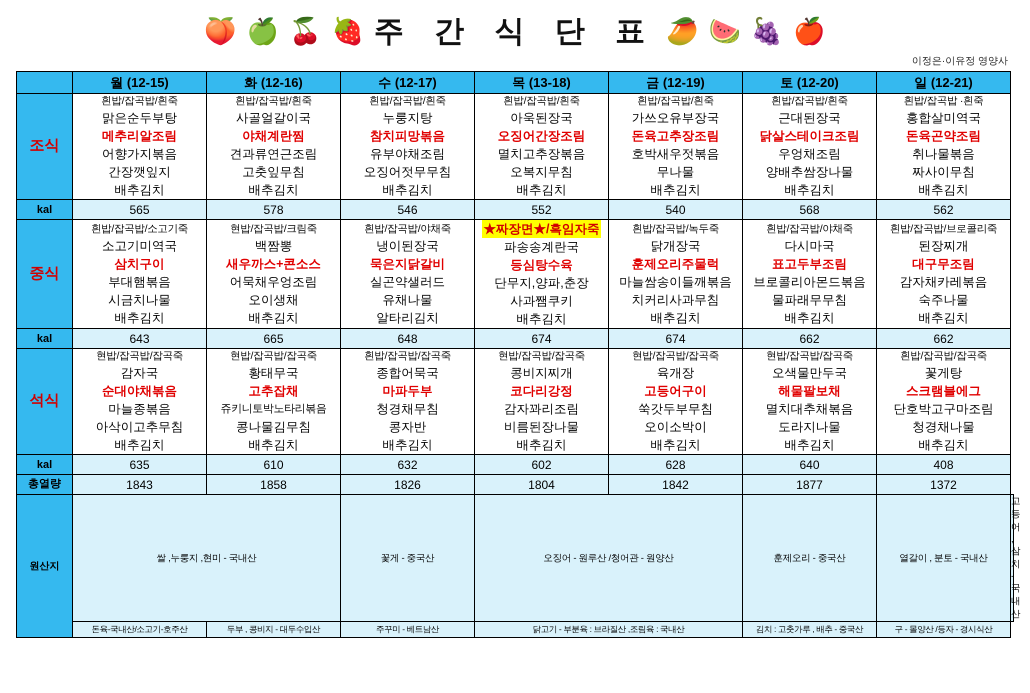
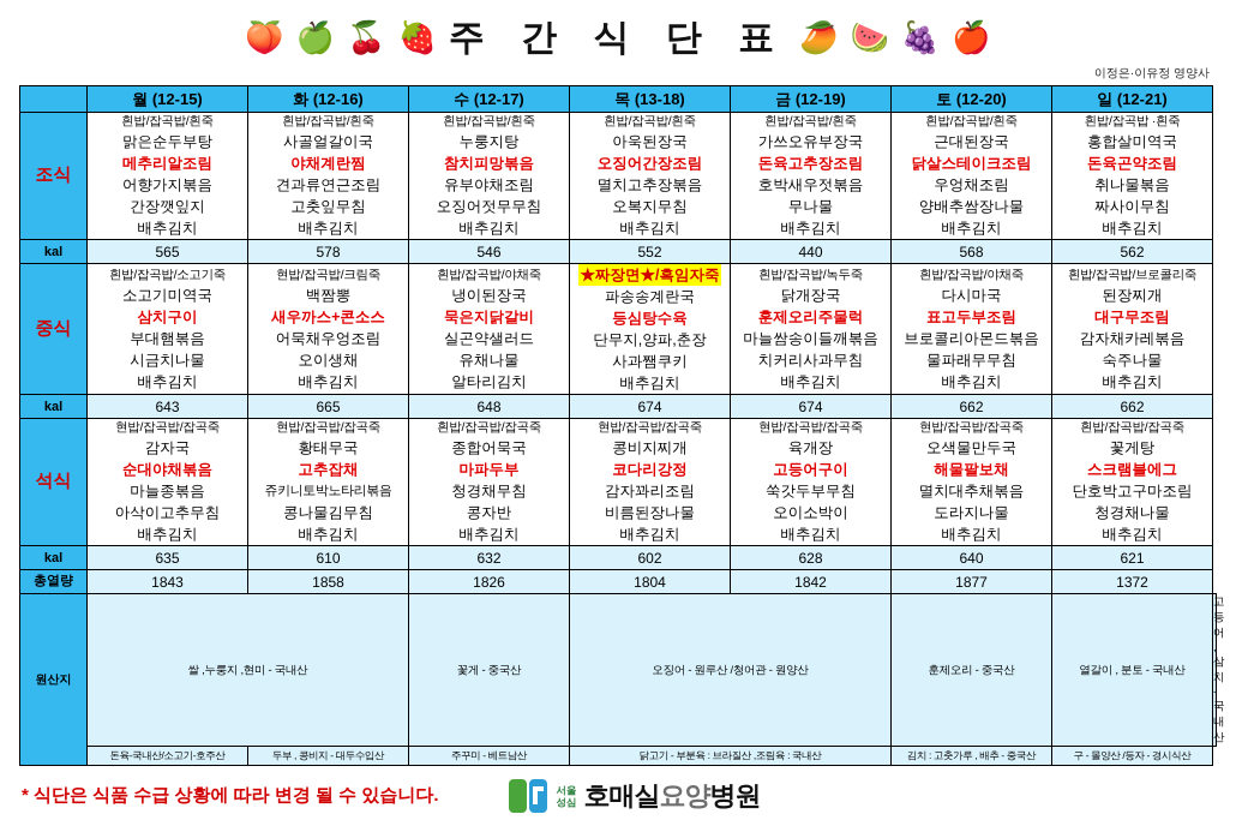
  🍑
  🍏
  🍒
  🍓
  주 간 식 단 표
  🥭
  🍉
  🍇
  🍎
  이정은·이유정 영양사
  	월 (12-15)	화 (12-16)	수 (12-17)	목 (13-18)	금 (12-19)	토 (12-20)	일 (12-21)
  조식	흰밥/잡곡밥/흰죽맑은순두부탕메추리알조림어향가지볶음간장깻잎지배추김치	흰밥/잡곡밥/흰죽사골얼갈이국야채계란찜견과류연근조림고춧잎무침배추김치	흰밥/잡곡밥/흰죽누룽지탕참치피망볶음유부야채조림오징어젓무무침배추김치	흰밥/잡곡밥/흰죽아욱된장국오징어간장조림멸치고추장볶음오복지무침배추김치	흰밥/잡곡밥/흰죽가쓰오유부장국돈육고추장조림호박새우젓볶음무나물배추김치	흰밥/잡곡밥/흰죽근대된장국닭살스테이크조림우엉채조림양배추쌈장나물배추김치	흰밥/잡곡밥 ·흰죽홍합살미역국돈육곤약조림취나물볶음짜사이무침배추김치
- kal	565	578	546	552	540	568	562
+ kal	565	578	546	552	440	568	562
  중식	흰밥/잡곡밥/소고기죽소고기미역국삼치구이부대햄볶음시금치나물배추김치	현밥/잡곡밥/크림죽백짬뽕새우까스+콘소스어묵채우엉조림오이생채배추김치	흰밥/잡곡밥/야채죽냉이된장국묵은지닭갈비실곤약샐러드유채나물알타리김치	★짜장면★/흑임자죽파송송계란국등심탕수육단무지,양파,춘장사과쨈쿠키배추김치	흰밥/잡곡밥/녹두죽닭개장국훈제오리주물럭마늘쌈송이들깨볶음치커리사과무침배추김치	흰밥/잡곡밥/야채죽다시마국표고두부조림브로콜리아몬드볶음물파래무무침배추김치	흰밥/잡곡밥/브로콜리죽된장찌개대구무조림감자채카레볶음숙주나물배추김치
  kal	643	665	648	674	674	662	662
  석식	현밥/잡곡밥/잡곡죽감자국순대야채볶음마늘종볶음아삭이고추무침배추김치	현밥/잡곡밥/잡곡죽황태무국고추잡채쥬키니토박노타리볶음콩나물김무침배추김치	흰밥/잡곡밥/잡곡죽종합어묵국마파두부청경채무침콩자반배추김치	현밥/잡곡밥/잡곡죽콩비지찌개코다리강정감자꽈리조림비름된장나물배추김치	현밥/잡곡밥/잡곡죽육개장고등어구이쑥갓두부무침오이소박이배추김치	현밥/잡곡밥/잡곡죽오색물만두국해물팔보채멸치대추채볶음도라지나물배추김치	흰밥/잡곡밥/잡곡죽꽃게탕스크램블에그단호박고구마조림청경채나물배추김치
- kal	635	610	632	602	628	640	408
+ kal	635	610	632	602	628	640	621
  총열량	1843	1858	1826	1804	1842	1877	1372
  원산지	쌀 ,누룽지 ,현미 - 국내산	꽃게 - 중국산	오징어 - 원루산 /청어관 - 원양산	훈제오리 - 중국산	열갈이 , 분토 - 국내산	고등어 , 삼치 - 국내산
  돈육-국내산/소고기-호주산	두부 , 콩비지 - 대두수입산	주꾸미 - 베트남산	닭고기 - 부분육 : 브라질산 ,조림육 : 국내산	김치 : 고춧가루 , 배추 - 중국산	구 - 몰양산 /등자 - 경시식산
+ * 식단은 식품 수급 상황에 따라 변경 될 수 있습니다.
+ 서울
+ 성심
+ 호매실요양병원
